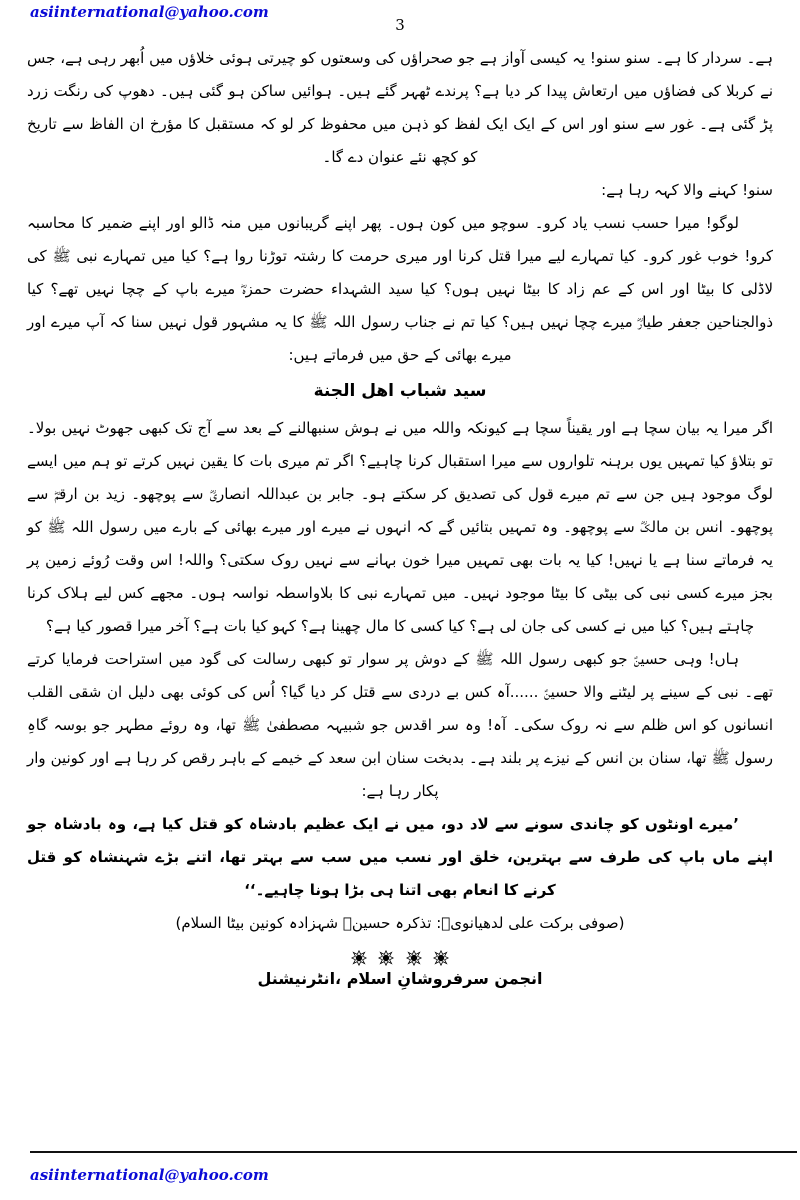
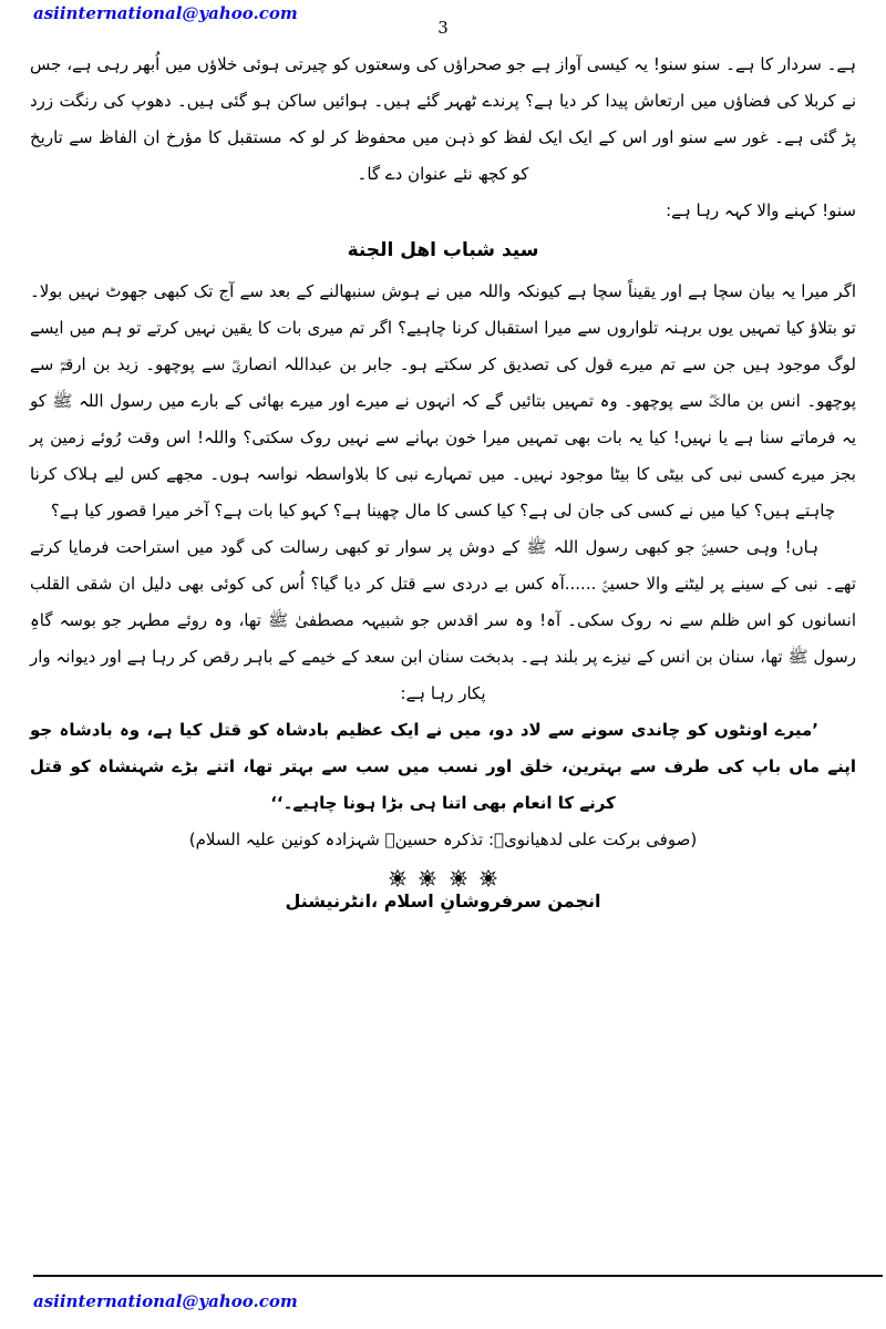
  asiinternational@yahoo.com
  3
  ہے۔ سردار کا ہے۔ سنو سنو! یہ کیسی آواز ہے جو صحراؤں کی وسعتوں کو چیرتی ہوئی خلاؤں میں اُبھر رہی ہے، جس نے کربلا کی فضاؤں میں ارتعاش پیدا کر دیا ہے؟ پرندے ٹھہر گئے ہیں۔ ہوائیں ساکن ہو گئی ہیں۔ دھوپ کی رنگت زرد پڑ گئی ہے۔ غور سے سنو اور اس کے ایک ایک لفظ کو ذہن میں محفوظ کر لو کہ مستقبل کا مؤرخ ان الفاظ سے تاریخ کو کچھ نئے عنوان دے گا۔
  سنو! کہنے والا کہہ رہا ہے:
- لوگو! میرا حسب نسب یاد کرو۔ سوچو میں کون ہوں۔ پھر اپنے گریبانوں میں منہ ڈالو اور اپنے ضمیر کا محاسبہ کرو! خوب غور کرو۔ کیا تمہارے لیے میرا قتل کرنا اور میری حرمت کا رشتہ توڑنا روا ہے؟ کیا میں تمہارے نبی ﷺ کی لاڈلی کا بیٹا اور اس کے عم زاد کا بیٹا نہیں ہوں؟ کیا سید الشہداء حضرت حمزہؓ میرے باپ کے چچا نہیں تھے؟ کیا ذوالجناحین جعفر طیارؓ میرے چچا نہیں ہیں؟ کیا تم نے جناب رسول اللہ ﷺ کا یہ مشہور قول نہیں سنا کہ آپ میرے اور میرے بھائی کے حق میں فرماتے ہیں:
  سید شباب اهل الجنة
  اگر میرا یہ بیان سچا ہے اور یقیناً سچا ہے کیونکہ واللہ میں نے ہوش سنبھالنے کے بعد سے آج تک کبھی جھوٹ نہیں بولا۔ تو بتلاؤ کیا تمہیں یوں برہنہ تلواروں سے میرا استقبال کرنا چاہیے؟ اگر تم میری بات کا یقین نہیں کرتے تو ہم میں ایسے لوگ موجود ہیں جن سے تم میرے قول کی تصدیق کر سکتے ہو۔ جابر بن عبداللہ انصاریؓ سے پوچھو۔ زید بن ارقمؓ سے پوچھو۔ انس بن مالکؓ سے پوچھو۔ وہ تمہیں بتائیں گے کہ انہوں نے میرے اور میرے بھائی کے بارے میں رسول اللہ ﷺ کو یہ فرماتے سنا ہے یا نہیں! کیا یہ بات بھی تمہیں میرا خون بہانے سے نہیں روک سکتی؟ واللہ! اس وقت رُوئے زمین پر بجز میرے کسی نبی کی بیٹی کا بیٹا موجود نہیں۔ میں تمہارے نبی کا بلاواسطہ نواسہ ہوں۔ مجھے کس لیے ہلاک کرنا چاہتے ہیں؟ کیا میں نے کسی کی جان لی ہے؟ کیا کسی کا مال چھینا ہے؟ کہو کیا بات ہے؟ آخر میرا قصور کیا ہے؟
- ہاں! وہی حسینؑ جو کبھی رسول اللہ ﷺ کے دوش پر سوار تو کبھی رسالت کی گود میں استراحت فرمایا کرتے تھے۔ نبی کے سینے پر لیٹنے والا حسینؑ ......آہ کس بے دردی سے قتل کر دیا گیا؟ اُس کی کوئی بھی دلیل ان شقی القلب انسانوں کو اس ظلم سے نہ روک سکی۔ آہ! وہ سر اقدس جو شبیہہ مصطفیٰ ﷺ تھا، وہ روئے مطہر جو بوسہ گاہِ رسول ﷺ تھا، سنان بن انس کے نیزے پر بلند ہے۔ بدبخت سنان ابن سعد کے خیمے کے باہر رقص کر رہا ہے اور کونین وار پکار رہا ہے:
+ ہاں! وہی حسینؑ جو کبھی رسول اللہ ﷺ کے دوش پر سوار تو کبھی رسالت کی گود میں استراحت فرمایا کرتے تھے۔ نبی کے سینے پر لیٹنے والا حسینؑ ......آہ کس بے دردی سے قتل کر دیا گیا؟ اُس کی کوئی بھی دلیل ان شقی القلب انسانوں کو اس ظلم سے نہ روک سکی۔ آہ! وہ سر اقدس جو شبیہہ مصطفیٰ ﷺ تھا، وہ روئے مطہر جو بوسہ گاہِ رسول ﷺ تھا، سنان بن انس کے نیزے پر بلند ہے۔ بدبخت سنان ابن سعد کے خیمے کے باہر رقص کر رہا ہے اور دیوانہ وار پکار رہا ہے:
  ’میرے اونٹوں کو چاندی سونے سے لاد دو، میں نے ایک عظیم بادشاہ کو قتل کیا ہے، وہ بادشاہ جو اپنے ماں باپ کی طرف سے بہترین، خلق اور نسب میں سب سے بہتر تھا، اتنے بڑے شہنشاہ کو قتل کرنے کا انعام بھی اتنا ہی بڑا ہونا چاہیے۔‘‘
- (صوفی برکت علی لدھیانویؒ: تذکرہ حسینؑ شہزادہ کونین بیٹا السلام)
+ (صوفی برکت علی لدھیانویؒ: تذکرہ حسینؑ شہزادہ کونین علیہ السلام)
  انجمن سرفروشانِ اسلام ،انٹرنیشنل
  asiinternational@yahoo.com
